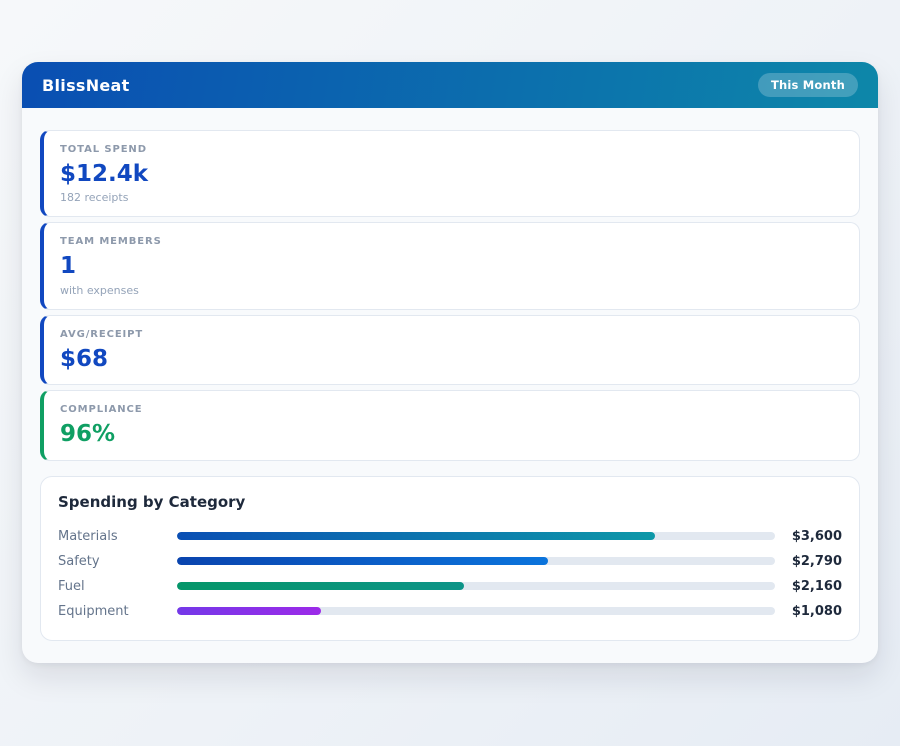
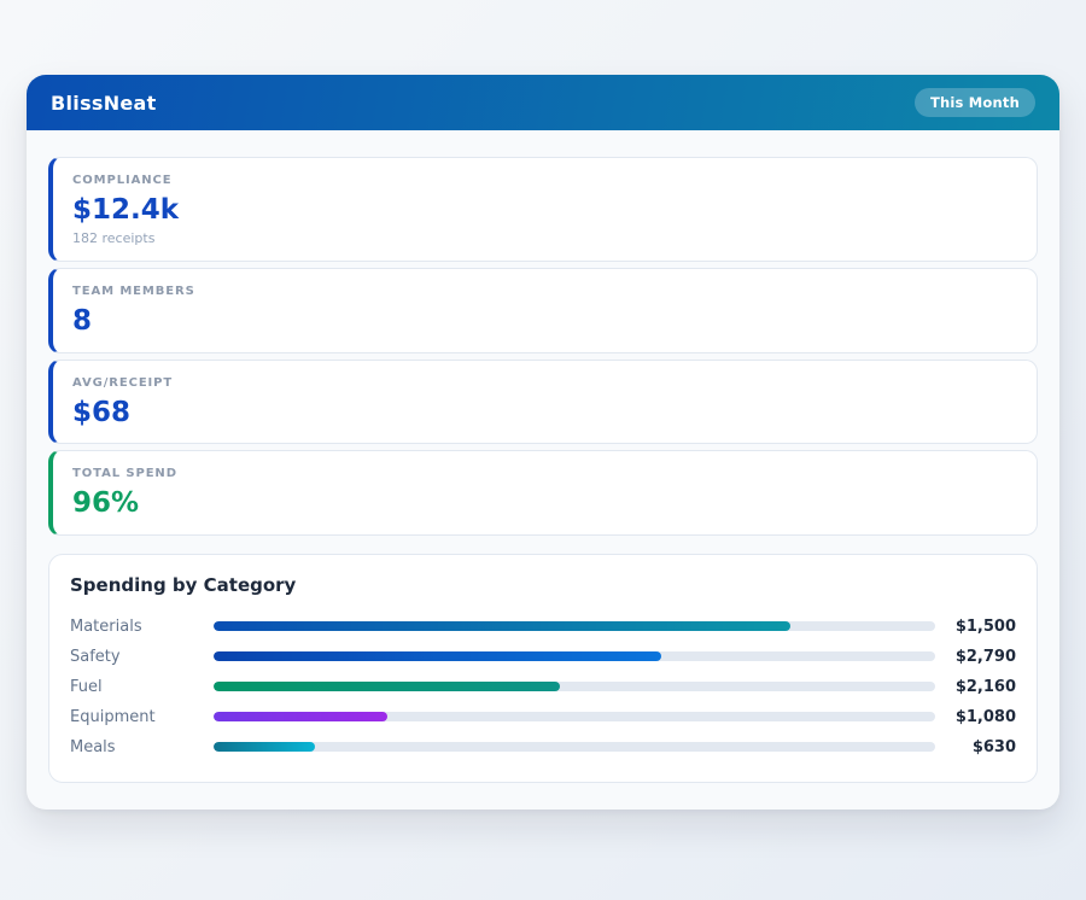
  BlissNeat
  This Month
- TOTAL SPEND
+ COMPLIANCE
  $12.4k
  182 receipts
  TEAM MEMBERS
- 1
+ 8
- with expenses
  AVG/RECEIPT
  $68
- COMPLIANCE
+ TOTAL SPEND
  96%
  Spending by Category
  Materials
- $3,600
+ $1,500
  Safety
  $2,790
  Fuel
  $2,160
  Equipment
  $1,080
+ Meals
+ $630
